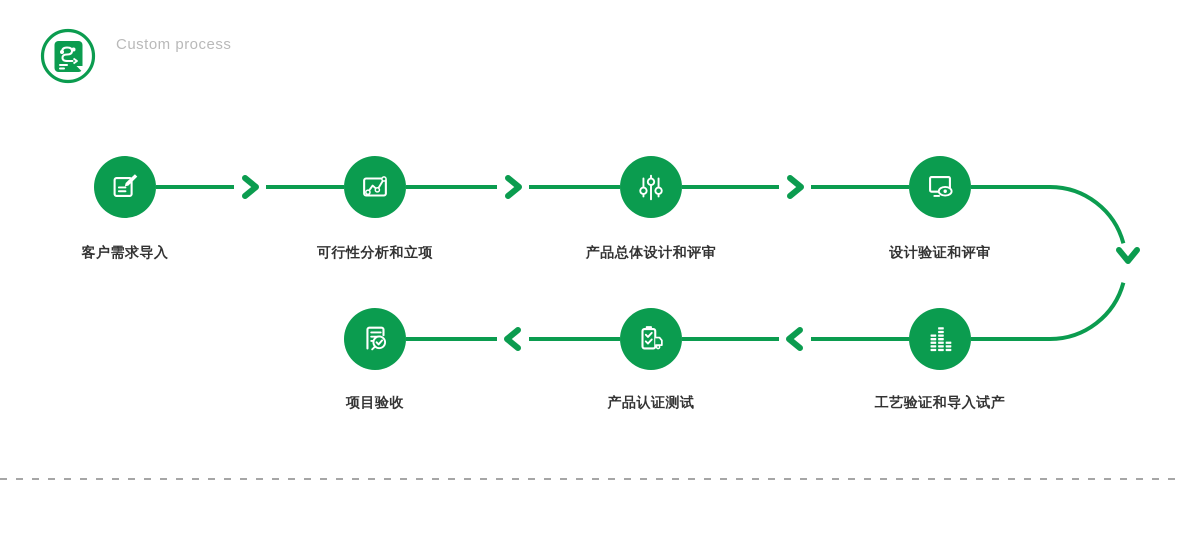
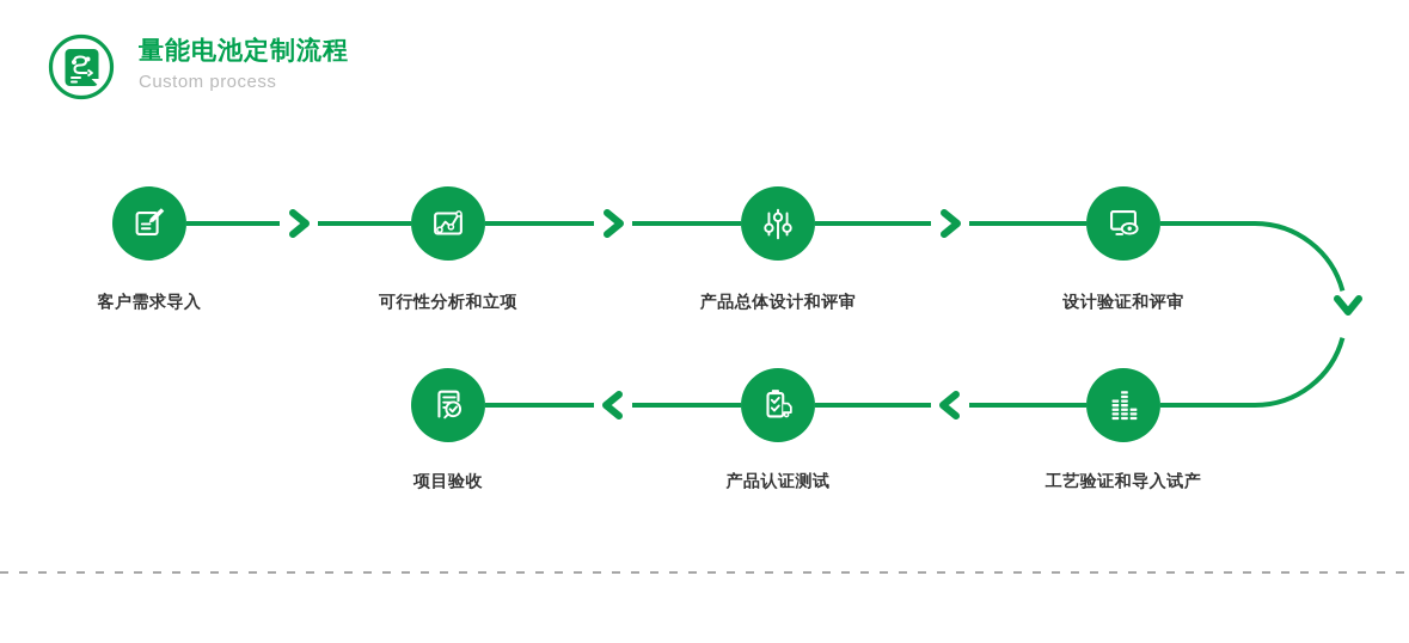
+ 量能电池定制流程
  Custom process
  客户需求导入
  可行性分析和立项
  产品总体设计和评审
  设计验证和评审
  工艺验证和导入试产
  产品认证测试
  项目验收
